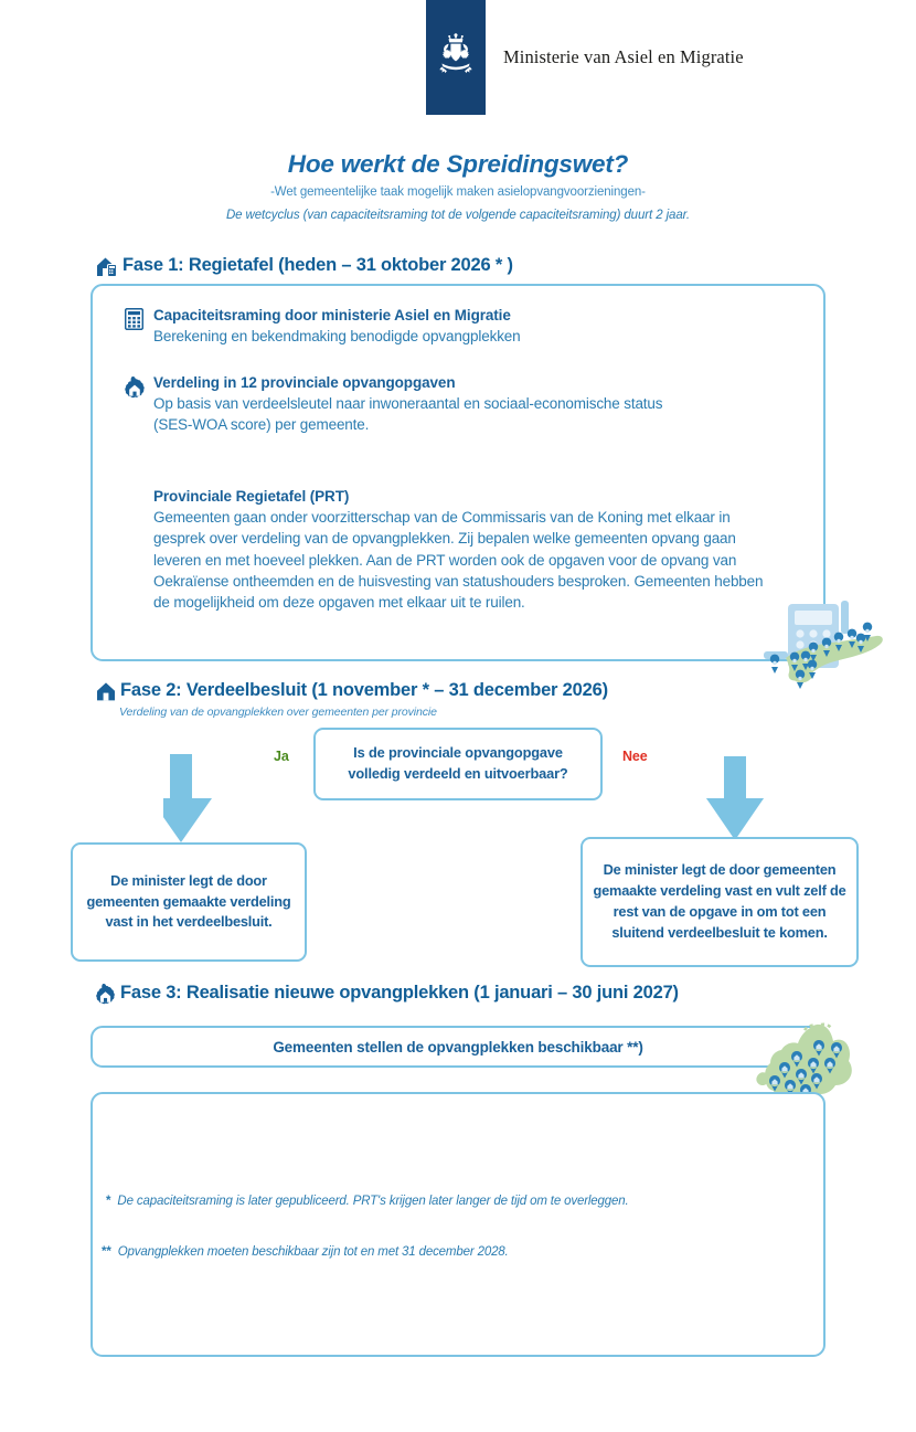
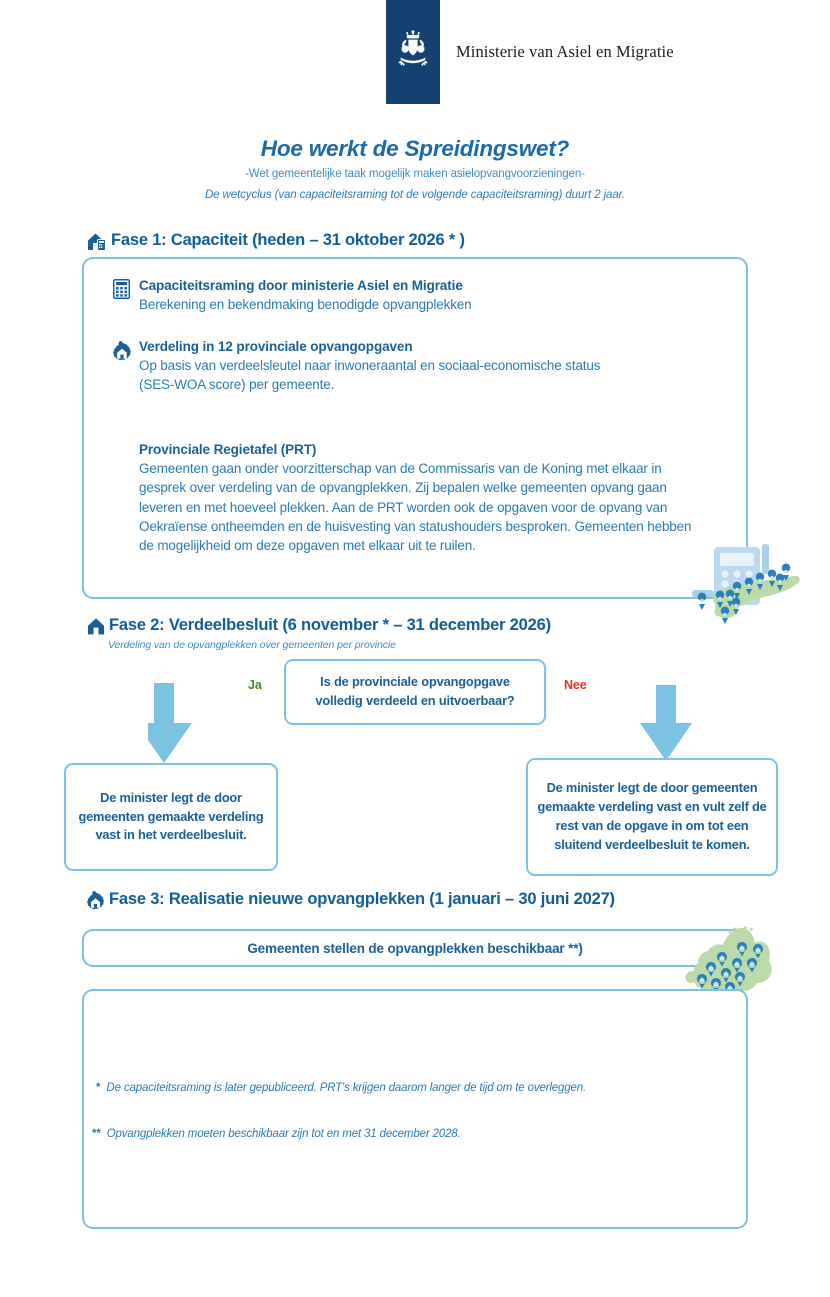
  Ministerie van Asiel en Migratie
  Hoe werkt de Spreidingswet?
  -Wet gemeentelijke taak mogelijk maken asielopvangvoorzieningen-
  De wetcyclus (van capaciteitsraming tot de volgende capaciteitsraming) duurt 2 jaar.
- Fase 1: Regietafel (heden – 31 oktober 2026 * )
+ Fase 1: Capaciteit (heden – 31 oktober 2026 * )
  Capaciteitsraming door ministerie Asiel en Migratie
  Berekening en bekendmaking benodigde opvangplekken
  Verdeling in 12 provinciale opvangopgaven
  Op basis van verdeelsleutel naar inwoneraantal en sociaal-economische status
  (SES-WOA score) per gemeente.
  Provinciale Regietafel (PRT)
  Gemeenten gaan onder voorzitterschap van de Commissaris van de Koning met elkaar in gesprek over verdeling van de opvangplekken. Zij bepalen welke gemeenten opvang gaan leveren en met hoeveel plekken. Aan de PRT worden ook de opgaven voor de opvang van Oekraïense ontheemden en de huisvesting van statushouders besproken. Gemeenten hebben de mogelijkheid om deze opgaven met elkaar uit te ruilen.
- Fase 2: Verdeelbesluit (1 november * – 31 december 2026)
+ Fase 2: Verdeelbesluit (6 november * – 31 december 2026)
  Verdeling van de opvangplekken over gemeenten per provincie
  Is de provinciale opvangopgave volledig verdeeld en uitvoerbaar?
  Ja
  Nee
  De minister legt de door gemeenten gemaakte verdeling vast in het verdeelbesluit.
  De minister legt de door gemeenten gemaakte verdeling vast en vult zelf de rest van de opgave in om tot een sluitend verdeelbesluit te komen.
  Fase 3: Realisatie nieuwe opvangplekken (1 januari – 30 juni 2027)
  Gemeenten stellen de opvangplekken beschikbaar **)
- * De capaciteitsraming is later gepubliceerd. PRT's krijgen later langer de tijd om te overleggen.
+ * De capaciteitsraming is later gepubliceerd. PRT's krijgen daarom langer de tijd om te overleggen.
  ** Opvangplekken moeten beschikbaar zijn tot en met 31 december 2028.
